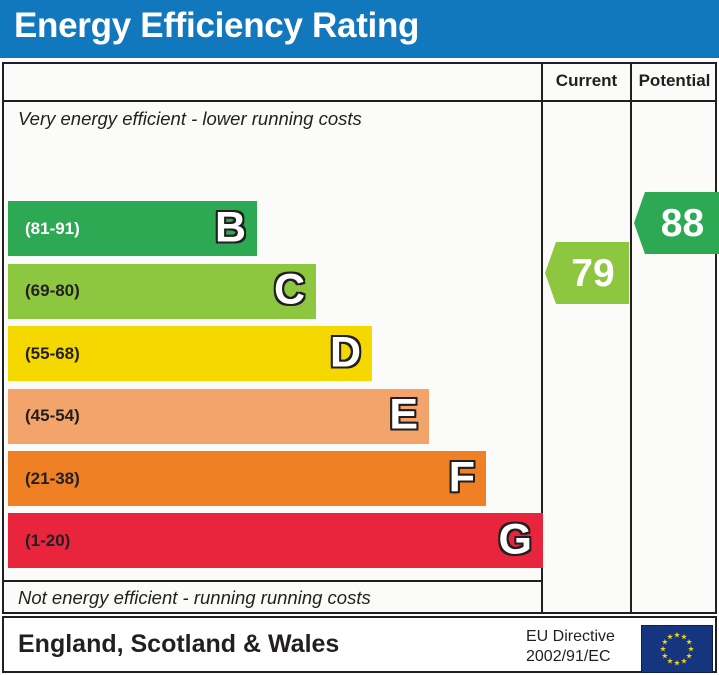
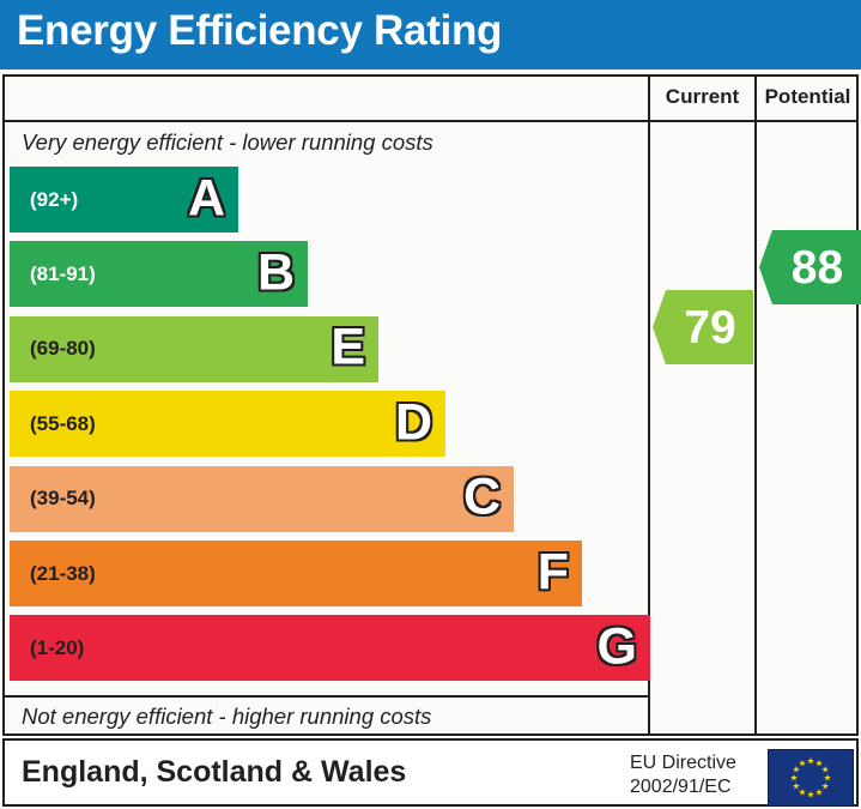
  Energy Efficiency Rating
  Current
  Potential
  Very energy efficient - lower running costs
- Not energy efficient - running running costs
+ Not energy efficient - higher running costs
+ (92+)
+ A
  (81-91)
  B
  (69-80)
- C
+ E
  (55-68)
  D
- (45-54)
+ (39-54)
- E
+ C
  (21-38)
  F
  (1-20)
  G
  79
  88
  England, Scotland & Wales
  EU Directive
  2002/91/EC
